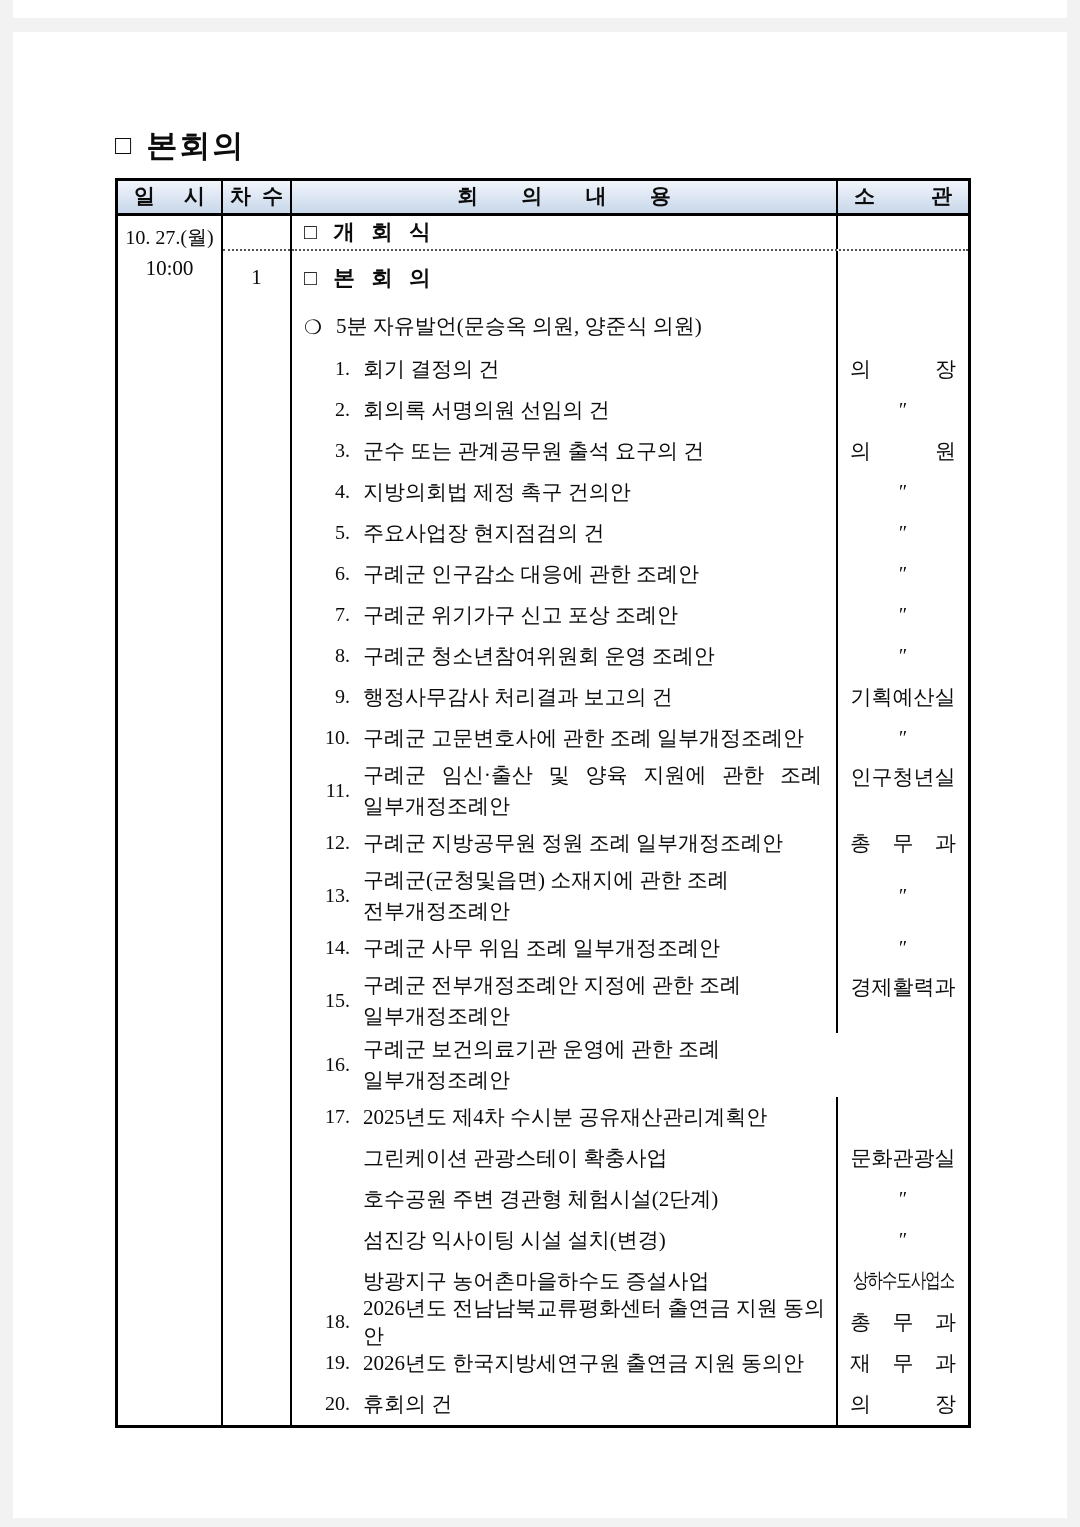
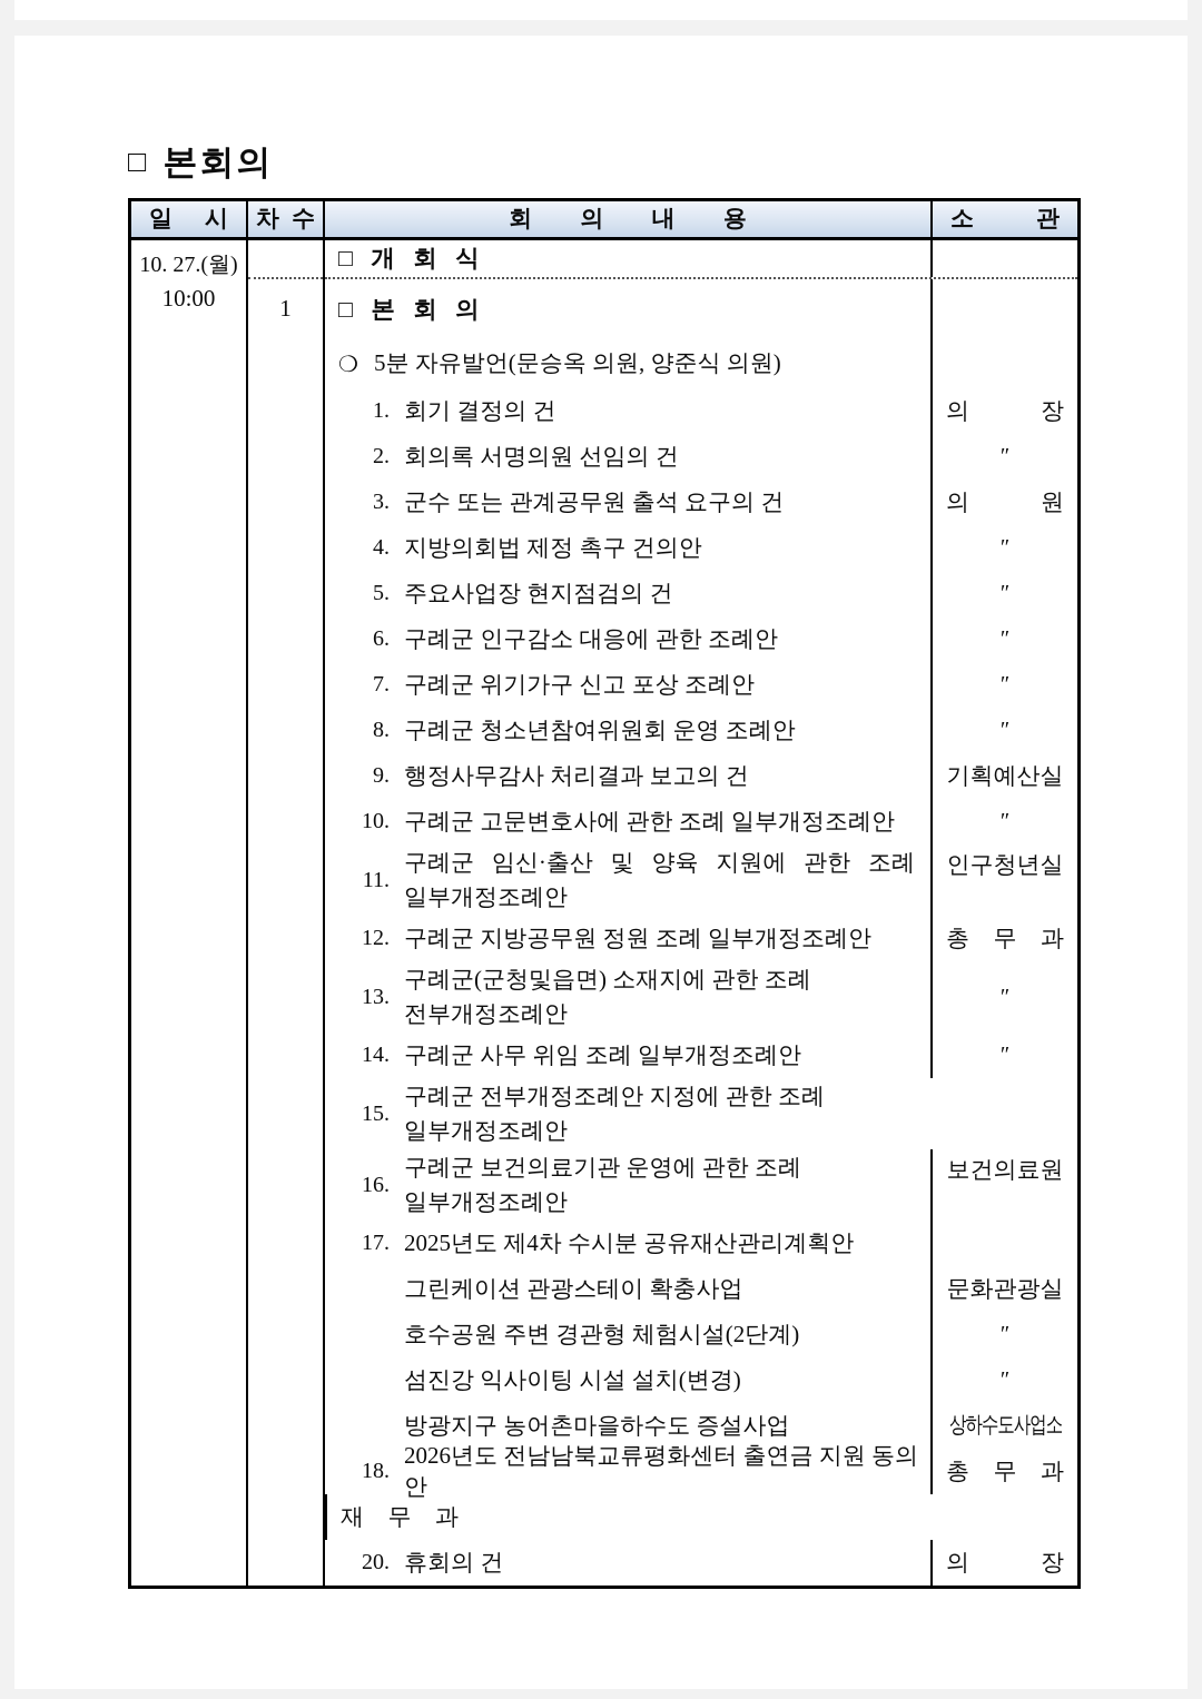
  □
  본회의
  일 시
  차 수
  회 의 내 용
  소 관
  10. 27.(월)
  10:00
  1
  □ 개 회 식
  □ 본 회 의
  ❍
  5분 자유발언(문승옥 의원, 양준식 의원)
  1.
  회기 결정의 건
  의 장
  2.
  회의록 서명의원 선임의 건
  ″
  3.
  군수 또는 관계공무원 출석 요구의 건
  의 원
  4.
  지방의회법 제정 촉구 건의안
  ″
  5.
  주요사업장 현지점검의 건
  ″
  6.
  구례군 인구감소 대응에 관한 조례안
  ″
  7.
  구례군 위기가구 신고 포상 조례안
  ″
  8.
  구례군 청소년참여위원회 운영 조례안
  ″
  9.
  행정사무감사 처리결과 보고의 건
  기획예산실
  10.
  구례군 고문변호사에 관한 조례 일부개정조례안
  ″
  11.
  구례군 임신·출산 및 양육 지원에 관한 조례
  일부개정조례안
  인구청년실
  12.
  구례군 지방공무원 정원 조례 일부개정조례안
  총 무 과
  13.
  구례군(군청및읍면) 소재지에 관한 조례
  전부개정조례안
  ″
  14.
  구례군 사무 위임 조례 일부개정조례안
  ″
  15.
  구례군 전부개정조례안 지정에 관한 조례
  일부개정조례안
- 경제활력과
  16.
  구례군 보건의료기관 운영에 관한 조례
  일부개정조례안
+ 보건의료원
  17.
  2025년도 제4차 수시분 공유재산관리계획안
  그린케이션 관광스테이 확충사업
  문화관광실
  호수공원 주변 경관형 체험시설(2단계)
  ″
  섬진강 익사이팅 시설 설치(변경)
  ″
  방광지구 농어촌마을하수도 증설사업
  상하수도사업소
  18.
  2026년도 전남남북교류평화센터 출연금 지원 동의안
  총 무 과
- 19.
- 2026년도 한국지방세연구원 출연금 지원 동의안
  재 무 과
  20.
  휴회의 건
  의 장
